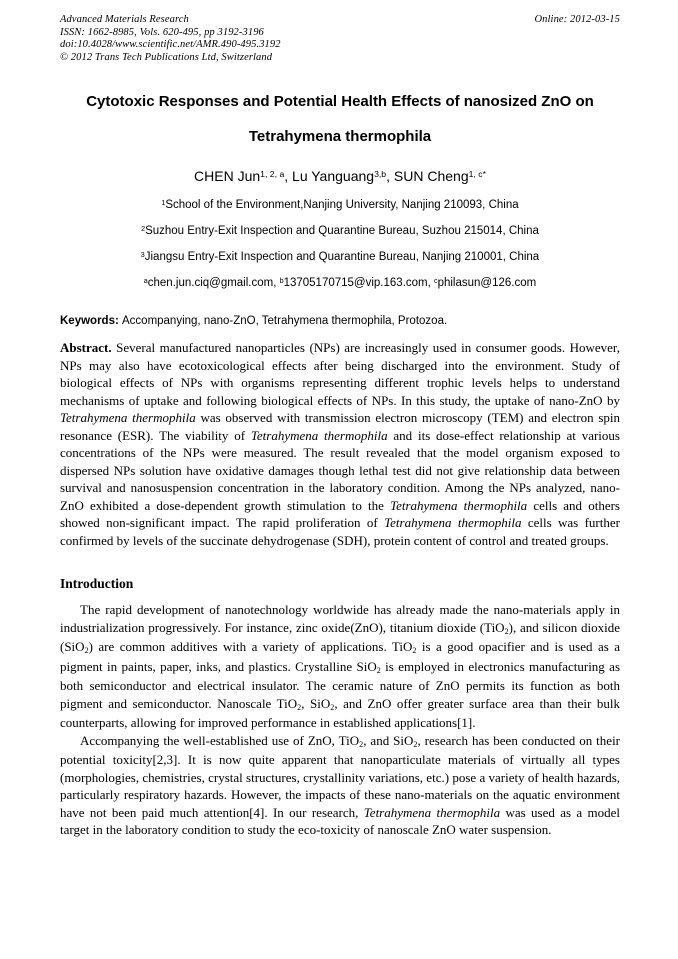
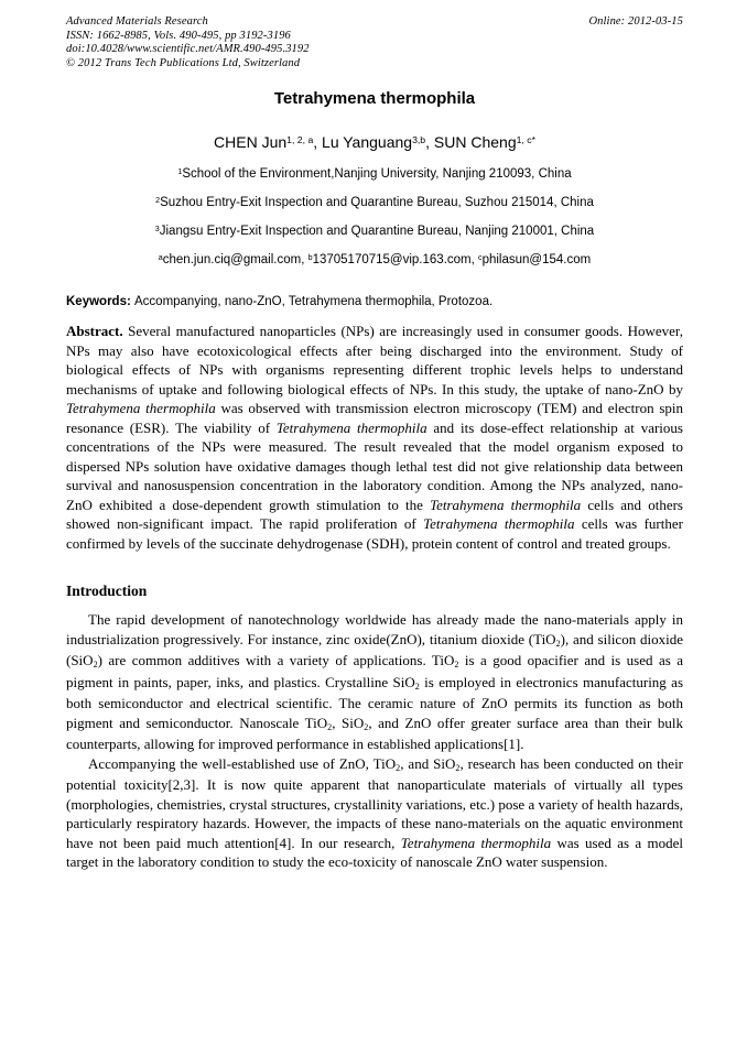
  Advanced Materials Research
- ISSN: 1662-8985, Vols. 620-495, pp 3192-3196
+ ISSN: 1662-8985, Vols. 490-495, pp 3192-3196
  doi:10.4028/www.scientific.net/AMR.490-495.3192
  © 2012 Trans Tech Publications Ltd, Switzerland
  Online: 2012-03-15
- Cytotoxic Responses and Potential Health Effects of nanosized ZnO on
  Tetrahymena thermophila
  CHEN Jun1, 2, a, Lu Yanguang3,b, SUN Cheng1, c*
  1School of the Environment,Nanjing University, Nanjing 210093, China
  2Suzhou Entry-Exit Inspection and Quarantine Bureau, Suzhou 215014, China
  3Jiangsu Entry-Exit Inspection and Quarantine Bureau, Nanjing 210001, China
- achen.jun.ciq@gmail.com, b13705170715@vip.163.com, cphilasun@126.com
+ achen.jun.ciq@gmail.com, b13705170715@vip.163.com, cphilasun@154.com
  Keywords: Accompanying, nano-ZnO, Tetrahymena thermophila, Protozoa.
  Abstract. Several manufactured nanoparticles (NPs) are increasingly used in consumer goods. However, NPs may also have ecotoxicological effects after being discharged into the environment. Study of biological effects of NPs with organisms representing different trophic levels helps to understand mechanisms of uptake and following biological effects of NPs. In this study, the uptake of nano-ZnO by Tetrahymena thermophila was observed with transmission electron microscopy (TEM) and electron spin resonance (ESR). The viability of Tetrahymena thermophila and its dose-effect relationship at various concentrations of the NPs were measured. The result revealed that the model organism exposed to dispersed NPs solution have oxidative damages though lethal test did not give relationship data between survival and nanosuspension concentration in the laboratory condition. Among the NPs analyzed, nano-ZnO exhibited a dose-dependent growth stimulation to the Tetrahymena thermophila cells and others showed non-significant impact. The rapid proliferation of Tetrahymena thermophila cells was further confirmed by levels of the succinate dehydrogenase (SDH), protein content of control and treated groups.
  Introduction
- The rapid development of nanotechnology worldwide has already made the nano-materials apply in industrialization progressively. For instance, zinc oxide(ZnO), titanium dioxide (TiO2), and silicon dioxide (SiO2) are common additives with a variety of applications. TiO2 is a good opacifier and is used as a pigment in paints, paper, inks, and plastics. Crystalline SiO2 is employed in electronics manufacturing as both semiconductor and electrical insulator. The ceramic nature of ZnO permits its function as both pigment and semiconductor. Nanoscale TiO2, SiO2, and ZnO offer greater surface area than their bulk counterparts, allowing for improved performance in established applications[1].
+ The rapid development of nanotechnology worldwide has already made the nano-materials apply in industrialization progressively. For instance, zinc oxide(ZnO), titanium dioxide (TiO2), and silicon dioxide (SiO2) are common additives with a variety of applications. TiO2 is a good opacifier and is used as a pigment in paints, paper, inks, and plastics. Crystalline SiO2 is employed in electronics manufacturing as both semiconductor and electrical scientific. The ceramic nature of ZnO permits its function as both pigment and semiconductor. Nanoscale TiO2, SiO2, and ZnO offer greater surface area than their bulk counterparts, allowing for improved performance in established applications[1].
  Accompanying the well-established use of ZnO, TiO2, and SiO2, research has been conducted on their potential toxicity[2,3]. It is now quite apparent that nanoparticulate materials of virtually all types (morphologies, chemistries, crystal structures, crystallinity variations, etc.) pose a variety of health hazards, particularly respiratory hazards. However, the impacts of these nano-materials on the aquatic environment have not been paid much attention[4]. In our research, Tetrahymena thermophila was used as a model target in the laboratory condition to study the eco-toxicity of nanoscale ZnO water suspension.
